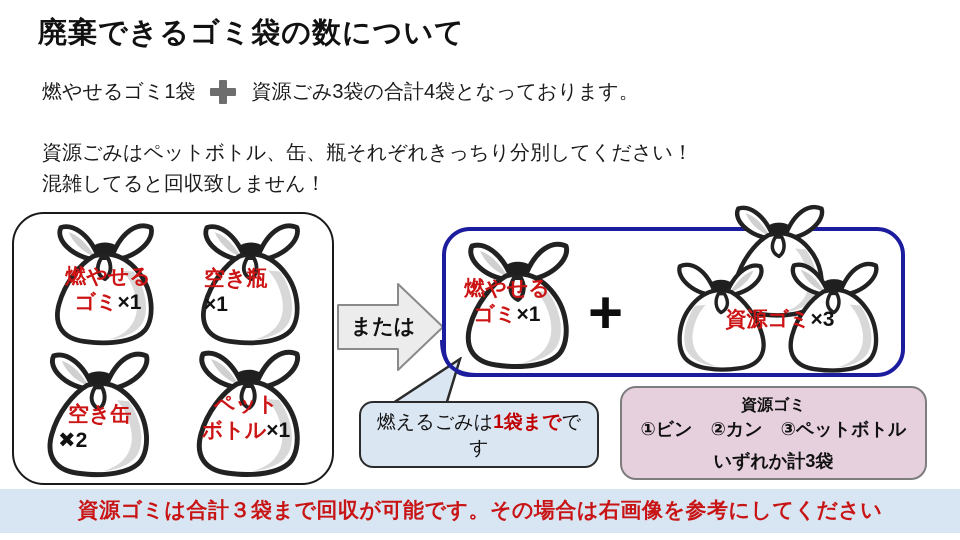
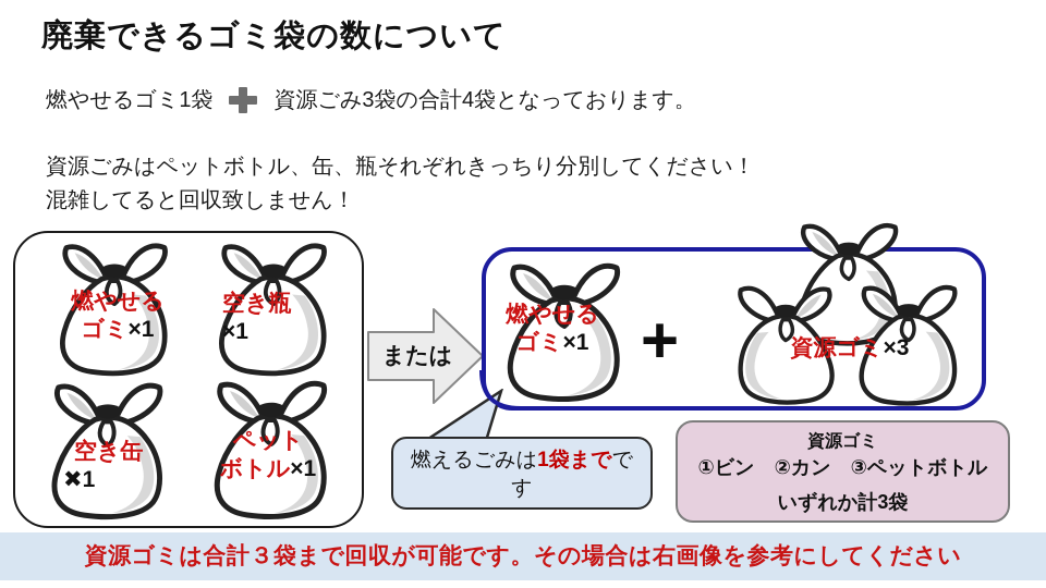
  廃棄できるゴミ袋の数について
  燃やせるゴミ1袋
  資源ごみ3袋の合計4袋となっております。
  資源ごみはペットボトル、缶、瓶それぞれきっちり分別してください！
  混雑してると回収致しません！
  燃やせる
  ゴミ×1
  空き瓶
  ×1
  空き缶
- ✖2
+ ✖1
  ペット
  ボトル×1
  または
  燃やせる
  ゴミ×1
  +
  資源ゴミ×3
  燃えるごみは1袋までです
  資源ゴミ
  ①ビン ②カン ③ペットボトル
  いずれか計3袋
  資源ゴミは合計３袋まで回収が可能です。その場合は右画像を参考にしてください
